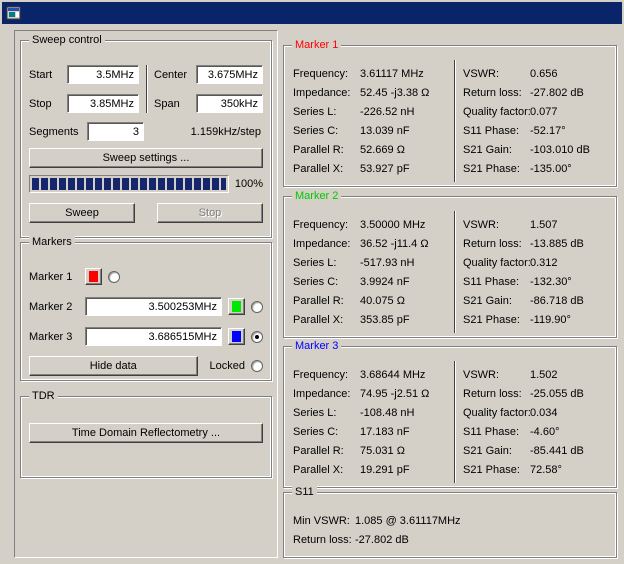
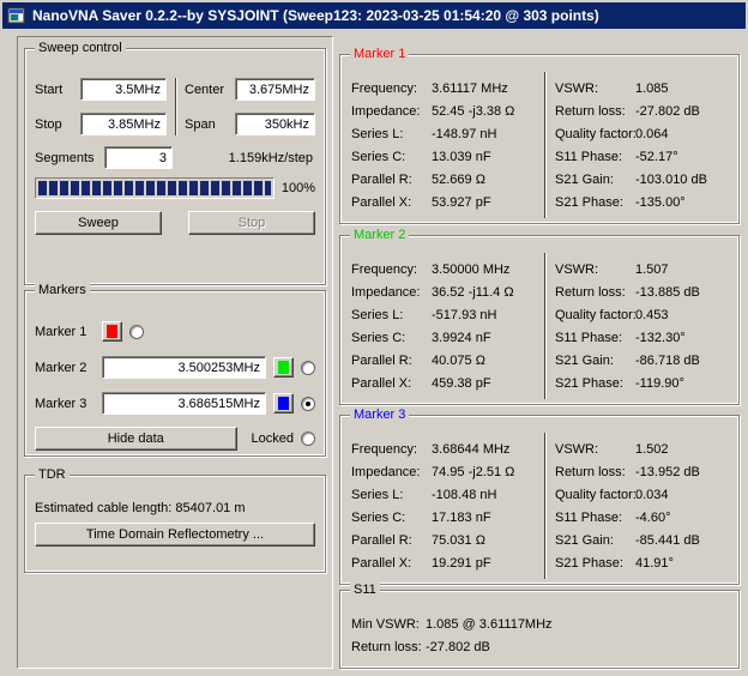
+ NanoVNA Saver 0.2.2--by SYSJOINT (Sweep123: 2023-03-25 01:54:20 @ 303 points)
  Sweep control
  Start
  3.5MHz
  Center
  3.675MHz
  Stop
  3.85MHz
  Span
  350kHz
  Segments
  3
  1.159kHz/step
- Sweep settings ...
  100%
  Sweep
  Stop
  Markers
  Marker 1
  Marker 2
  3.500253MHz
  Marker 3
  3.686515MHz
  Hide data
  Locked
  TDR
+ Estimated cable length: 85407.01 m
  Time Domain Reflectometry ...
  Marker 1
  Frequency:
  3.61117 MHz
  Impedance:
  52.45 -j3.38 Ω
  Series L:
- -226.52 nH
+ -148.97 nH
  Series C:
  13.039 nF
  Parallel R:
  52.669 Ω
  Parallel X:
  53.927 pF
  VSWR:
- 0.656
+ 1.085
  Return loss:
  -27.802 dB
  Quality factor:
- 0.077
+ 0.064
  S11 Phase:
  -52.17°
  S21 Gain:
  -103.010 dB
  S21 Phase:
  -135.00°
  Marker 2
  Frequency:
  3.50000 MHz
  Impedance:
  36.52 -j11.4 Ω
  Series L:
  -517.93 nH
  Series C:
  3.9924 nF
  Parallel R:
  40.075 Ω
  Parallel X:
- 353.85 pF
+ 459.38 pF
  VSWR:
  1.507
  Return loss:
  -13.885 dB
  Quality factor:
- 0.312
+ 0.453
  S11 Phase:
  -132.30°
  S21 Gain:
  -86.718 dB
  S21 Phase:
  -119.90°
  Marker 3
  Frequency:
  3.68644 MHz
  Impedance:
  74.95 -j2.51 Ω
  Series L:
  -108.48 nH
  Series C:
  17.183 nF
  Parallel R:
  75.031 Ω
  Parallel X:
  19.291 pF
  VSWR:
  1.502
  Return loss:
- -25.055 dB
+ -13.952 dB
  Quality factor:
  0.034
  S11 Phase:
  -4.60°
  S21 Gain:
  -85.441 dB
  S21 Phase:
- 72.58°
+ 41.91°
  S11
  Min VSWR:
  1.085 @ 3.61117MHz
  Return loss:
  -27.802 dB
